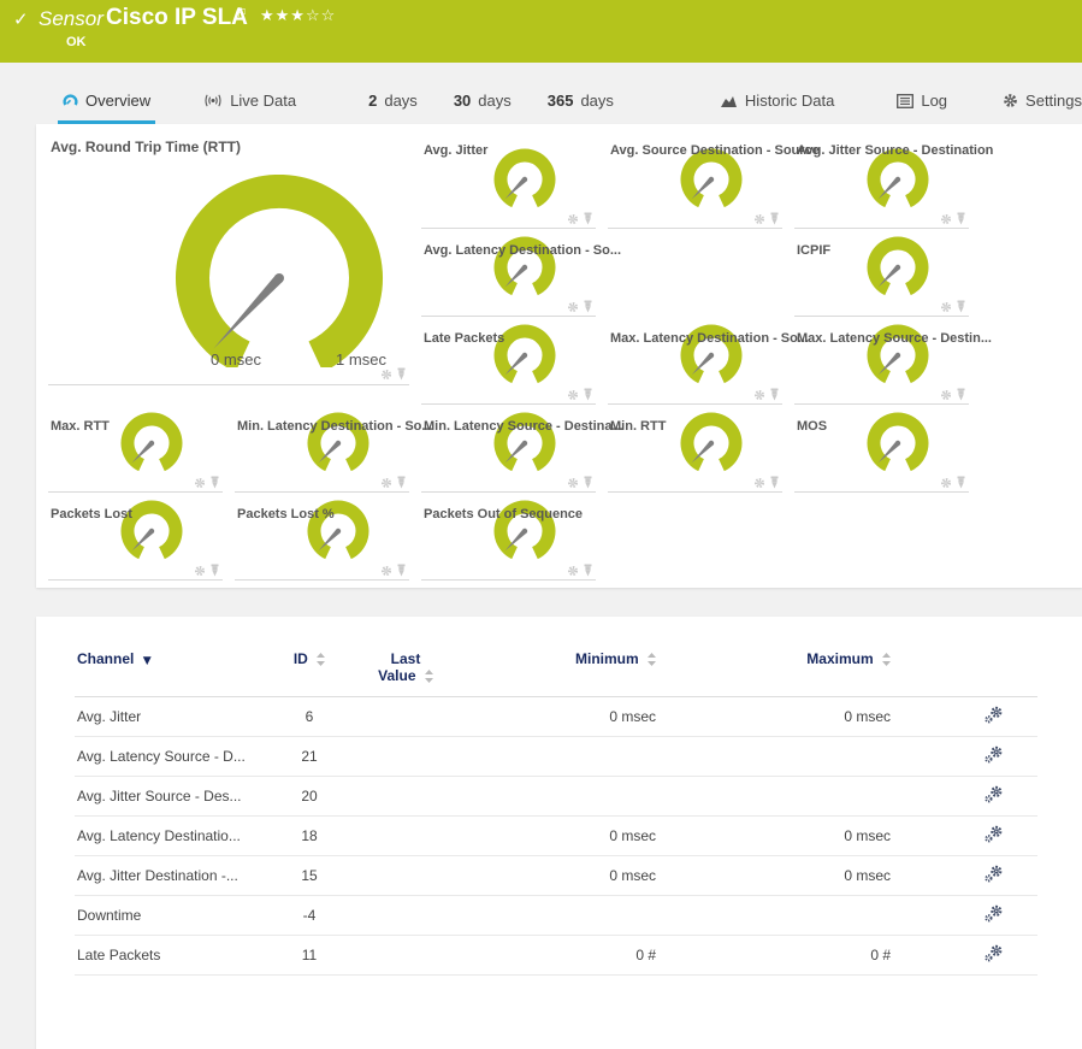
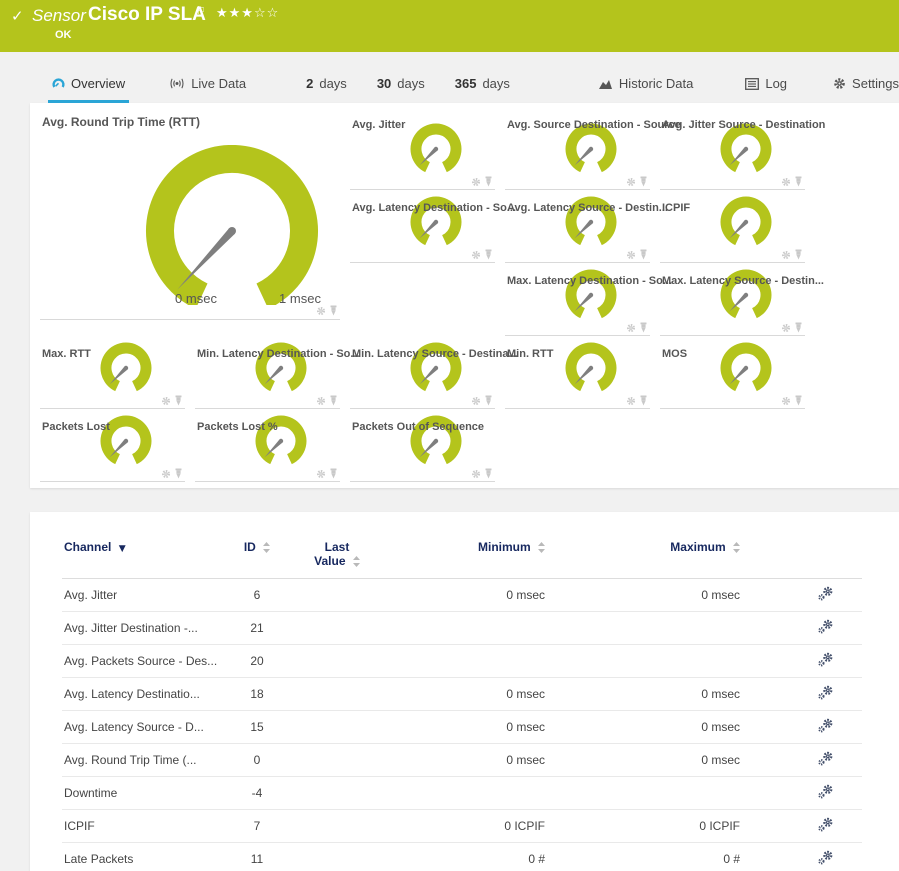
  ✓
  Sensor
  Cisco IP SLA
  ⚐
  ★★★☆☆
  OK
  Overview
  Live Data
  2
  days
  30
  days
  365
  days
  Historic Data
  Log
  Settings
  Avg. Round Trip Time (RTT)
  0 msec
  1 msec
  Avg. Jitter
  Avg. Source Destination - Source
  Avg. Jitter Source - Destination
  Avg. Latency Destination - So...
+ Avg. Latency Source - Destin...
  ICPIF
- Late Packets
  Max. Latency Destination - So...
  Max. Latency Source - Destin...
  Max. RTT
  Min. Latency Destination - So...
  Min. Latency Source - Destina...
  Min. RTT
  MOS
  Packets Lost
  Packets Lost %
  Packets Out of Sequence
  Channel ▼	ID	Last Value	Minimum	Maximum
  Avg. Jitter	6		0 msec	0 msec
- Avg. Latency Source - D...	21
+ Avg. Jitter Destination -...	21
- Avg. Jitter Source - Des...	20
+ Avg. Packets Source - Des...	20
  Avg. Latency Destinatio...	18		0 msec	0 msec
- Avg. Jitter Destination -...	15		0 msec	0 msec
+ Avg. Latency Source - D...	15		0 msec	0 msec
+ Avg. Round Trip Time (...	0		0 msec	0 msec
  Downtime	-4
+ ICPIF	7		0 ICPIF	0 ICPIF
  Late Packets	11		0 #	0 #
